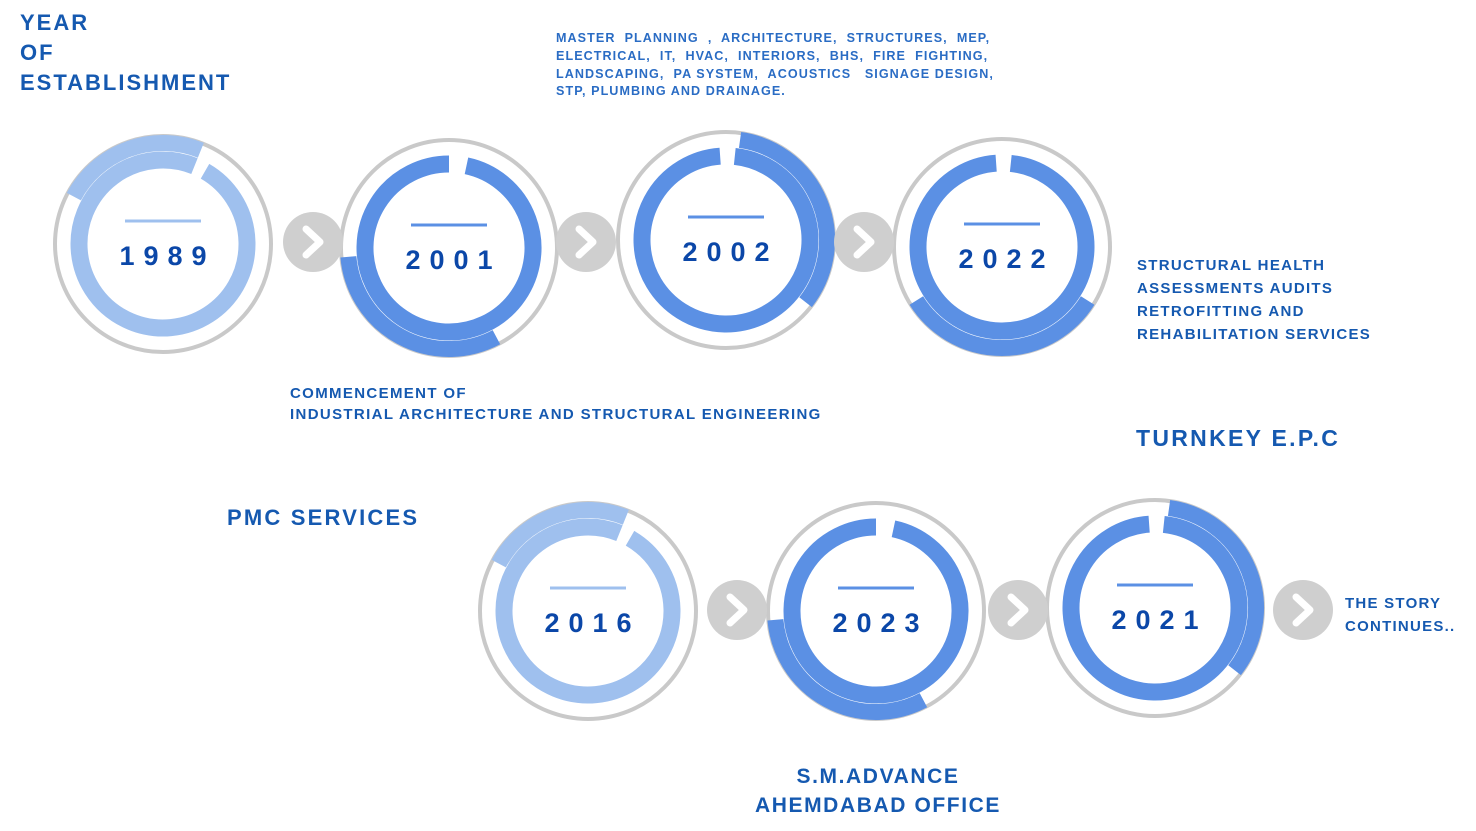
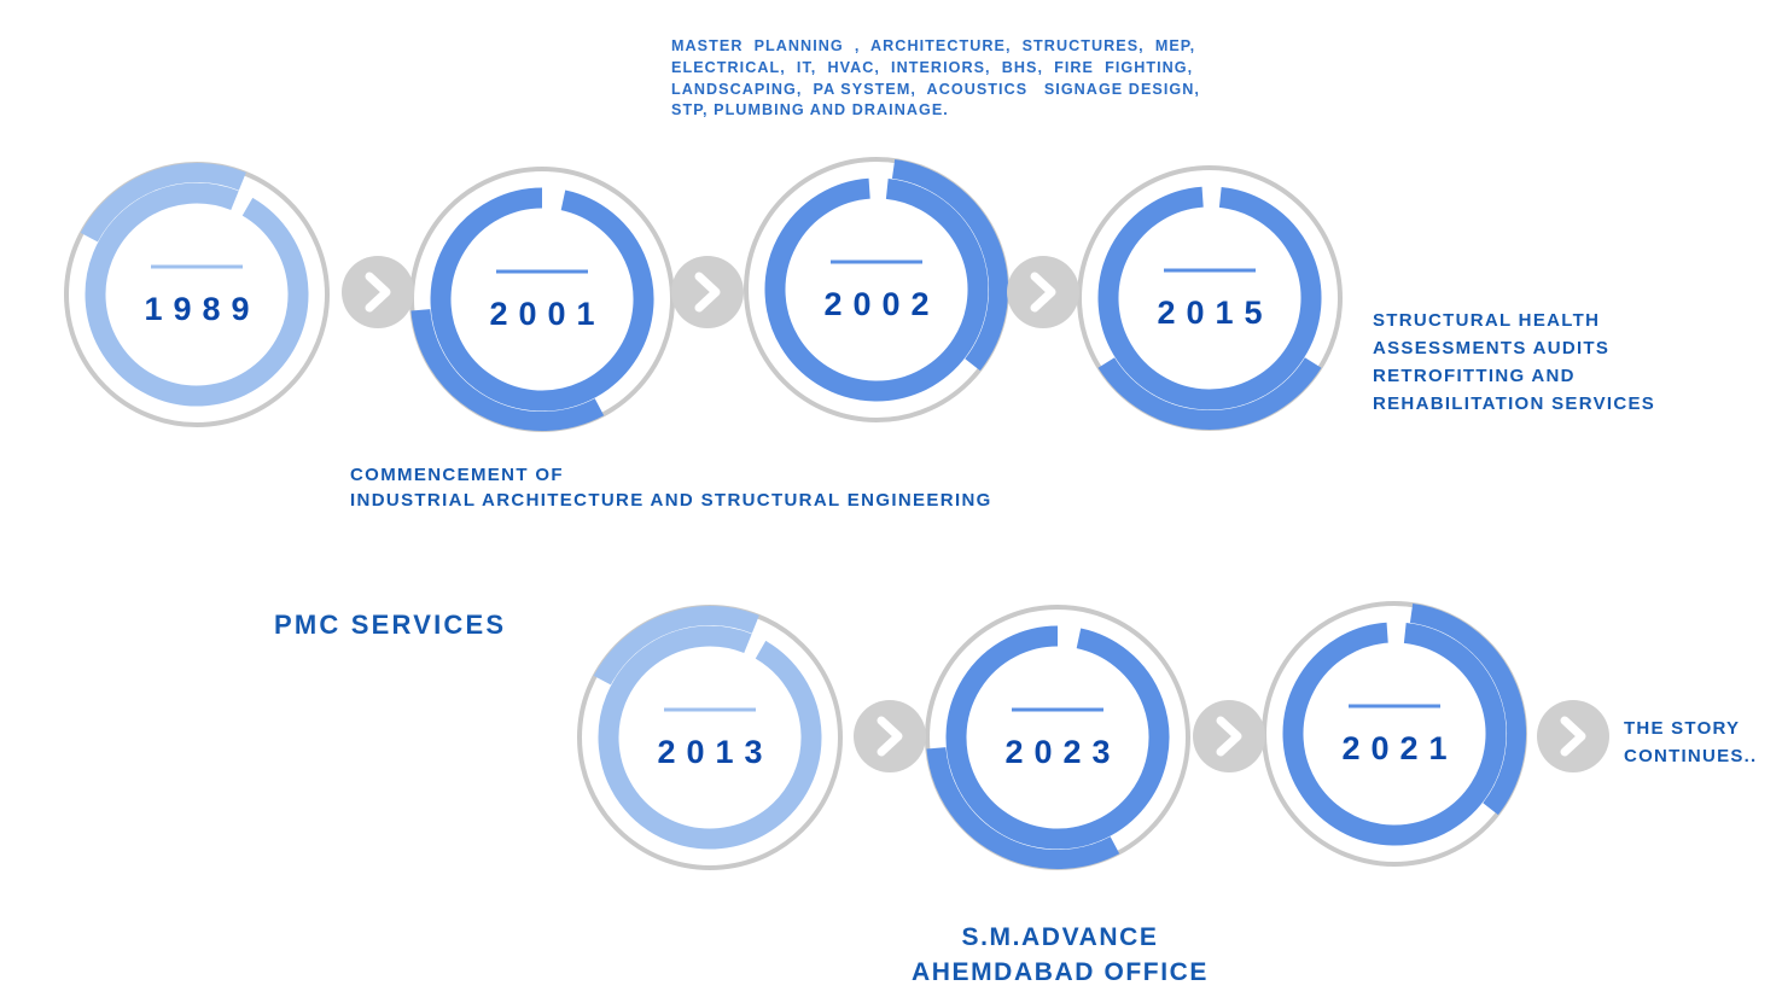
- YEAR
- OF
- ESTABLISHMENT
  MASTER PLANNING , ARCHITECTURE, STRUCTURES, MEP,
  ELECTRICAL, IT, HVAC, INTERIORS, BHS, FIRE FIGHTING,
  LANDSCAPING, PA SYSTEM, ACOUSTICS SIGNAGE DESIGN,
  STP, PLUMBING AND DRAINAGE.
  COMMENCEMENT OF
  INDUSTRIAL ARCHITECTURE AND STRUCTURAL ENGINEERING
  STRUCTURAL HEALTH
  ASSESSMENTS AUDITS
  RETROFITTING AND
  REHABILITATION SERVICES
  PMC SERVICES
- TURNKEY E.P.C
  S.M.ADVANCE
  AHEMDABAD OFFICE
  THE STORY
  CONTINUES..
  1989
  2001
  2002
- 2022
+ 2015
- 2016
+ 2013
  2023
  2021
